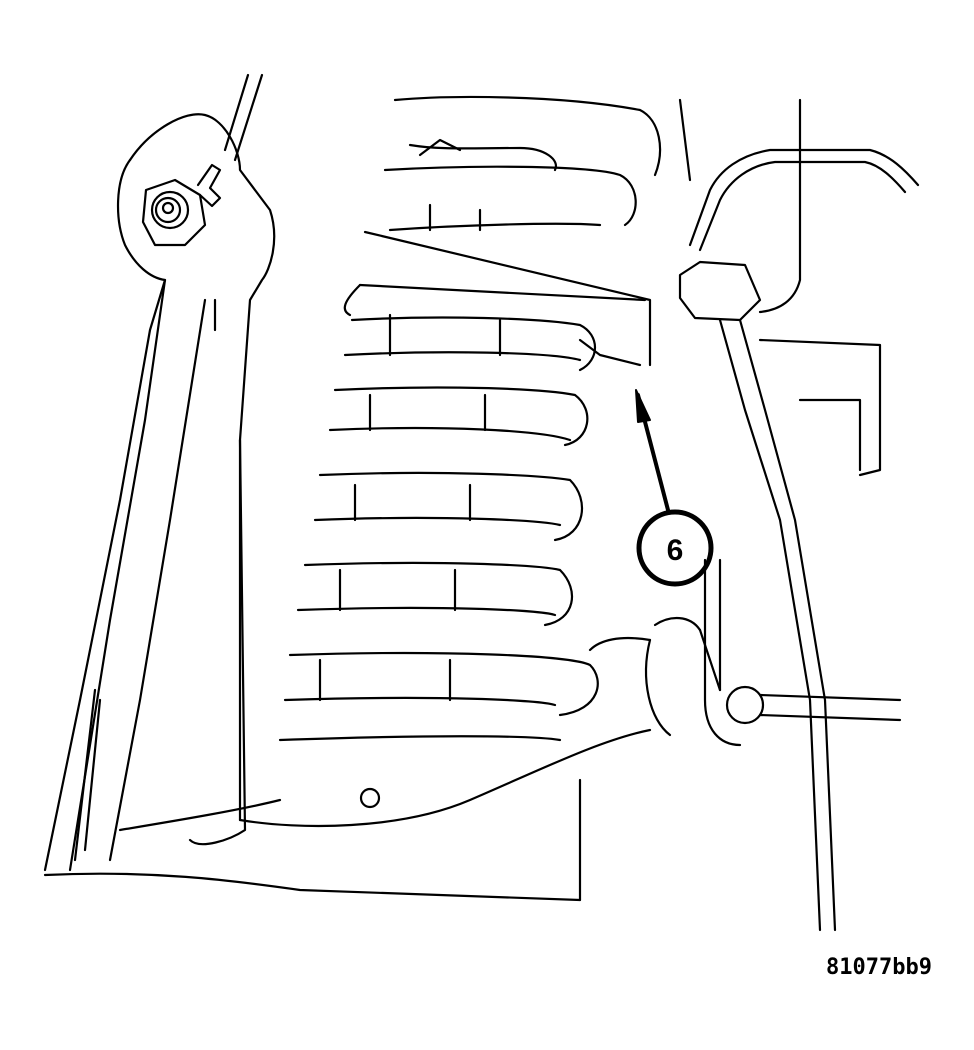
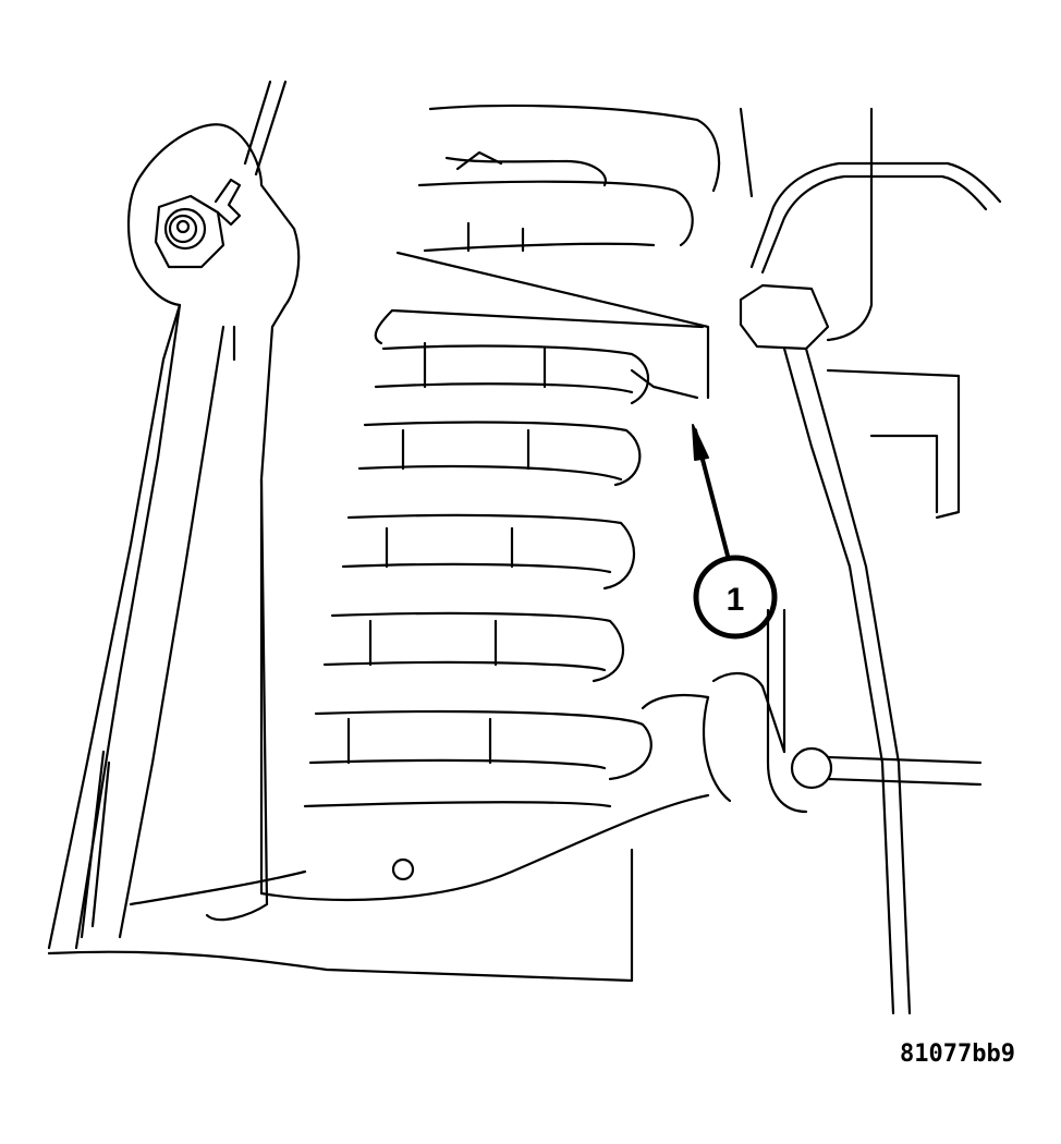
- 6
+ 1
  81077bb9
